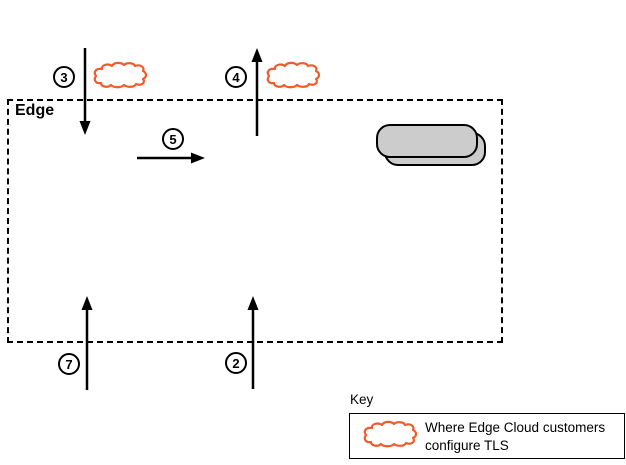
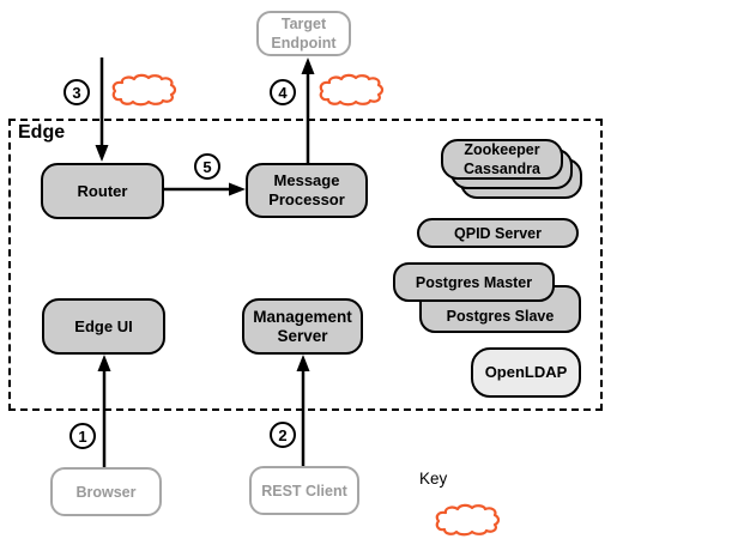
  Edge
+ Zookeeper
+ Cassandra
+ QPID Server
+ Postgres Slave
+ Postgres Master
+ OpenLDAP
+ Router
+ Message
+ Processor
+ Edge UI
+ Management
+ Server
+ Target
+ Endpoint
+ Browser
+ REST Client
- 7
+ 1
  2
  3
  4
  5
  Key
- Where Edge Cloud customers
- configure TLS
